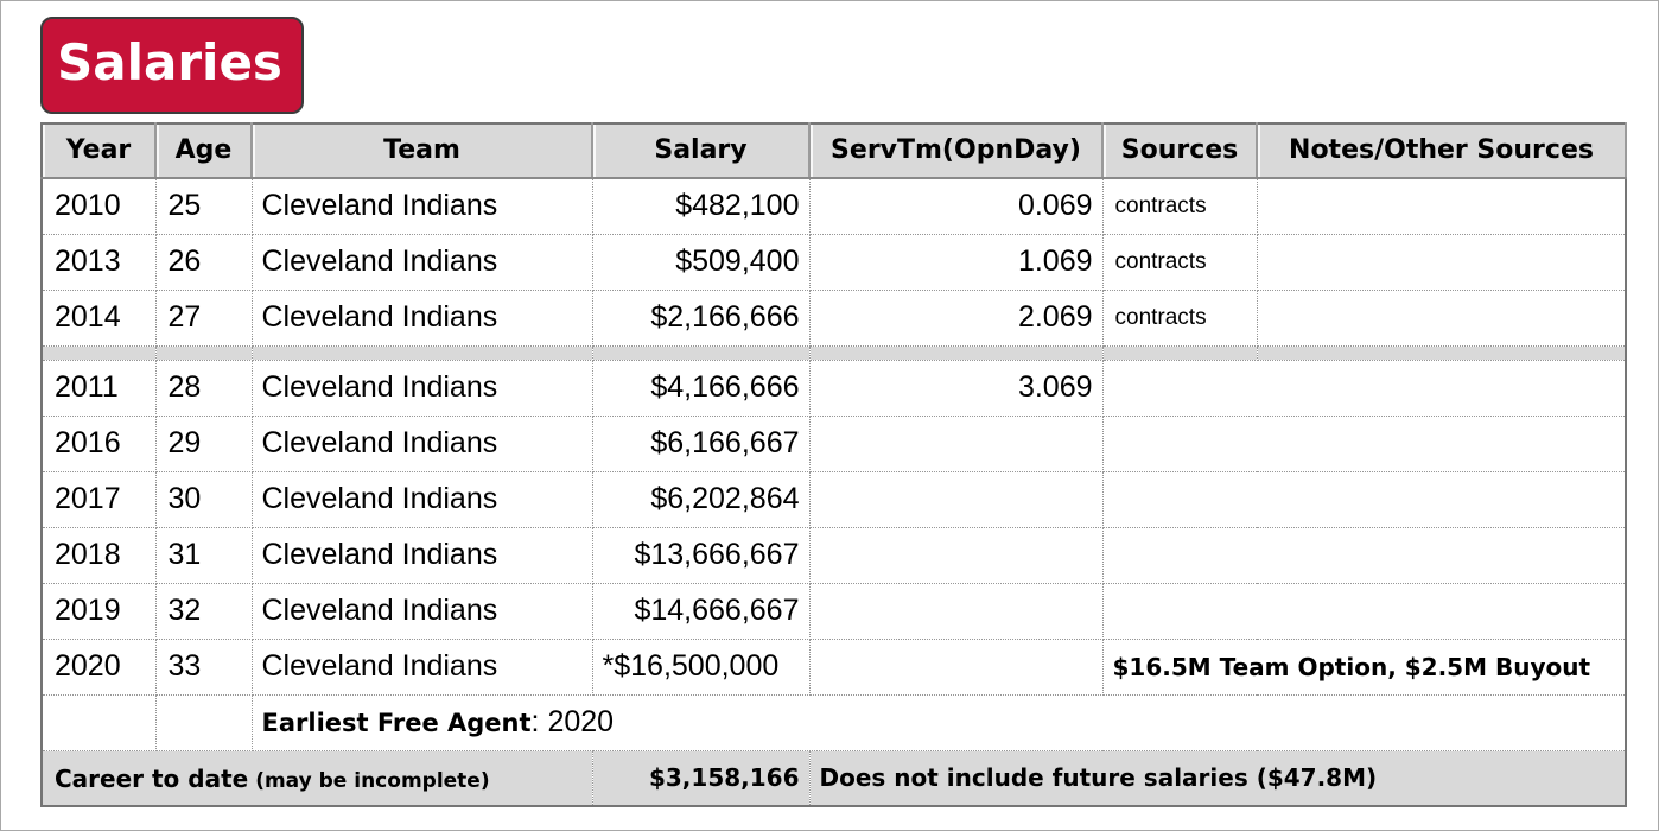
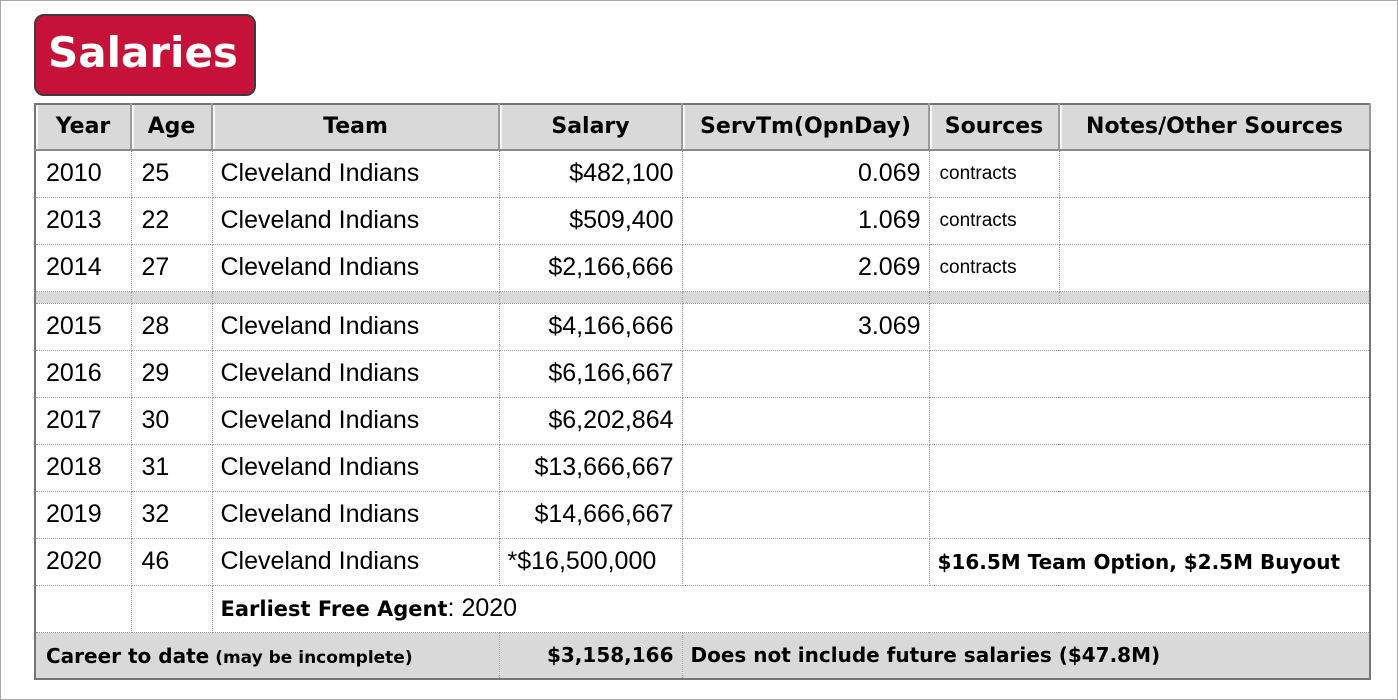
  Salaries
  Year	Age	Team	Salary	ServTm(OpnDay)	Sources	Notes/Other Sources
  2010	25	Cleveland Indians	$482,100	0.069	contracts
- 2013	26	Cleveland Indians	$509,400	1.069	contracts
+ 2013	22	Cleveland Indians	$509,400	1.069	contracts
  2014	27	Cleveland Indians	$2,166,666	2.069	contracts
- 2011	28	Cleveland Indians	$4,166,666	3.069
+ 2015	28	Cleveland Indians	$4,166,666	3.069
  2016	29	Cleveland Indians	$6,166,667
  2017	30	Cleveland Indians	$6,202,864
  2018	31	Cleveland Indians	$13,666,667
  2019	32	Cleveland Indians	$14,666,667
- 2020	33	Cleveland Indians	*$16,500,000		$16.5M Team Option, $2.5M Buyout
+ 2020	46	Cleveland Indians	*$16,500,000		$16.5M Team Option, $2.5M Buyout
  		Earliest Free Agent: 2020
  Career to date (may be incomplete)	$3,158,166	Does not include future salaries ($47.8M)
